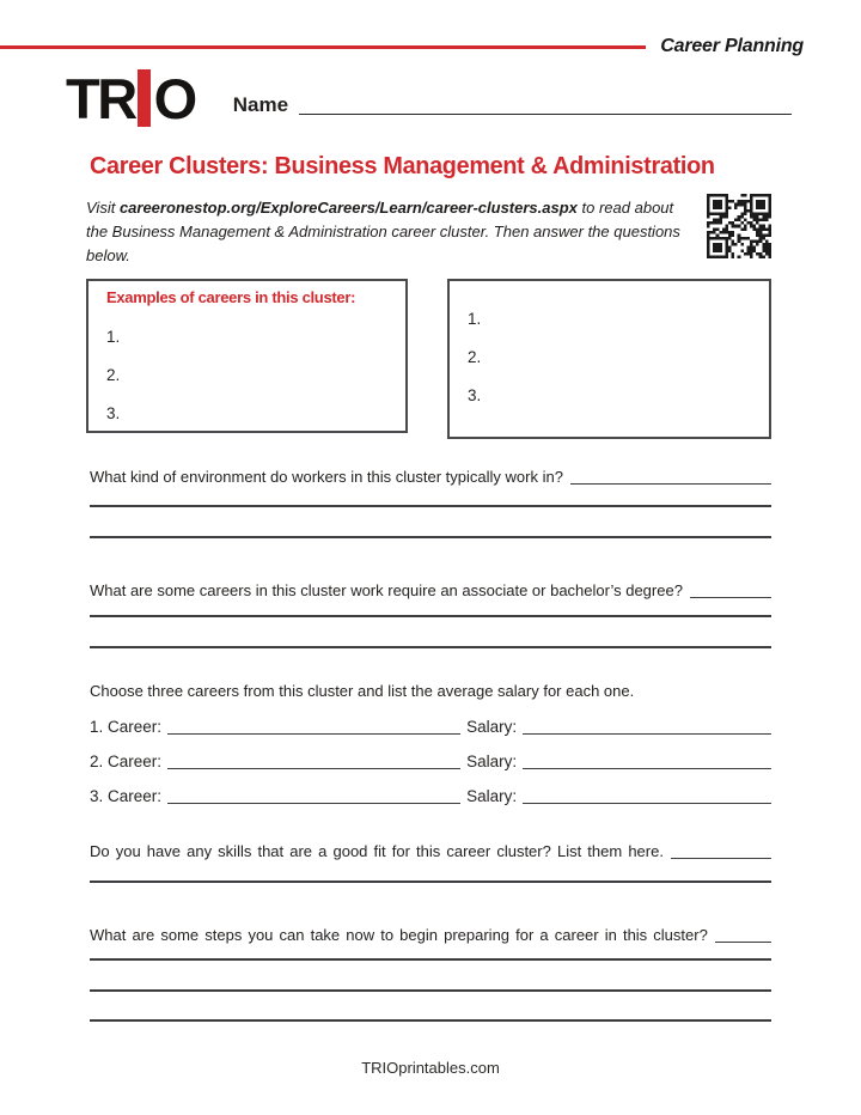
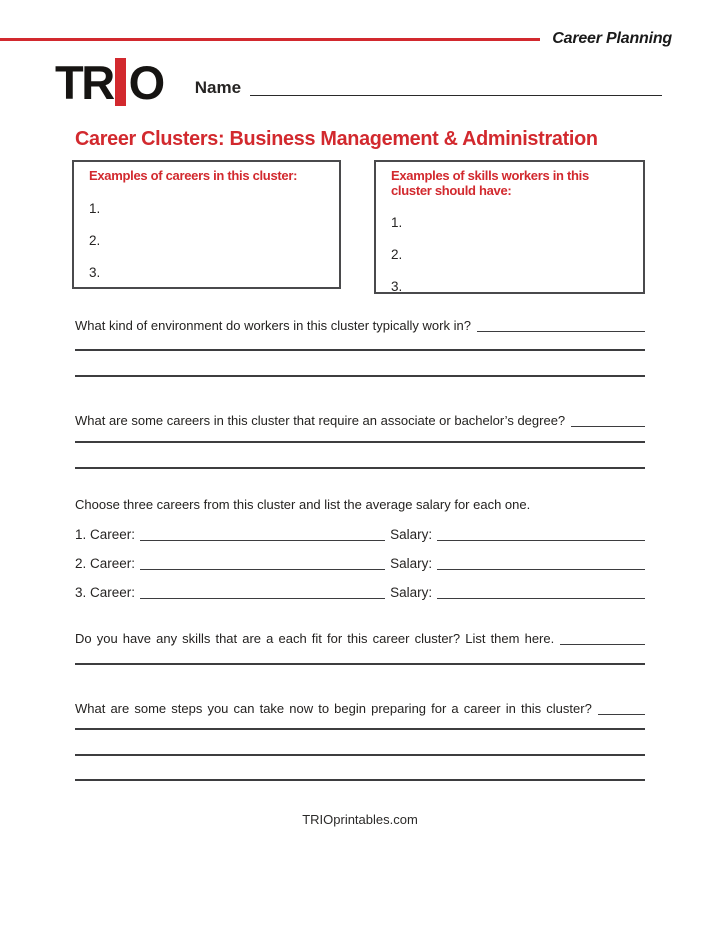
  Career Planning
  TR O
  Name
  Career Clusters: Business Management & Administration
- Visit careeronestop.org/ExploreCareers/Learn/career-clusters.aspx to read about the Business Management & Administration career cluster. Then answer the questions below.
  Examples of careers in this cluster:
  1.
  2.
  3.
+ Examples of skills workers in this cluster should have:
  1.
  2.
  3.
  What kind of environment do workers in this cluster typically work in?
- What are some careers in this cluster work require an associate or bachelor’s degree?
+ What are some careers in this cluster that require an associate or bachelor’s degree?
  Choose three careers from this cluster and list the average salary for each one.
  1. Career:
  Salary:
  2. Career:
  Salary:
  3. Career:
  Salary:
- Do you have any skills that are a good fit for this career cluster? List them here.
+ Do you have any skills that are a each fit for this career cluster? List them here.
  What are some steps you can take now to begin preparing for a career in this cluster?
  TRIOprintables.com
